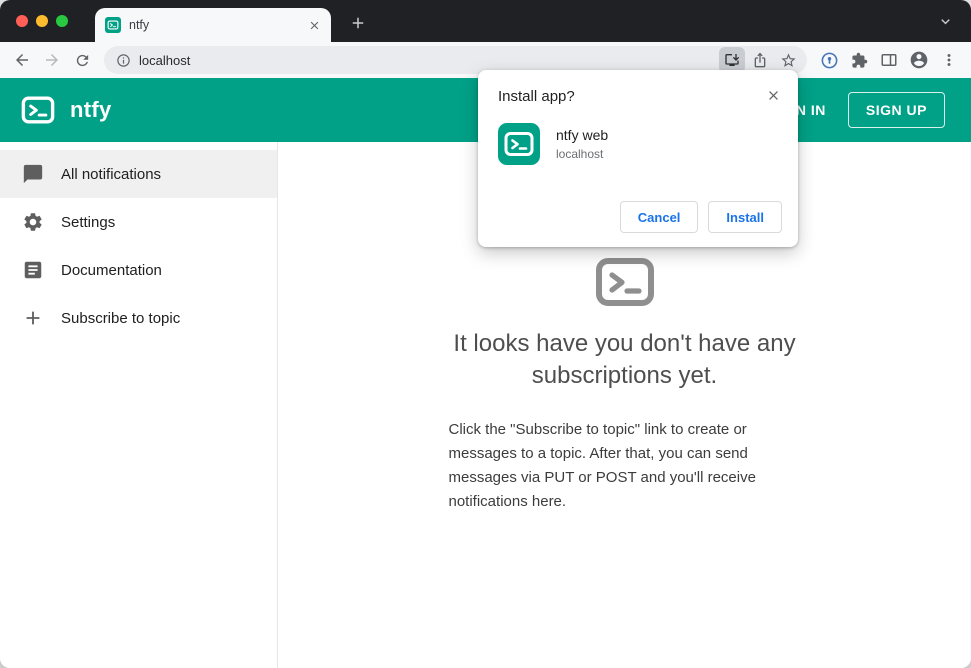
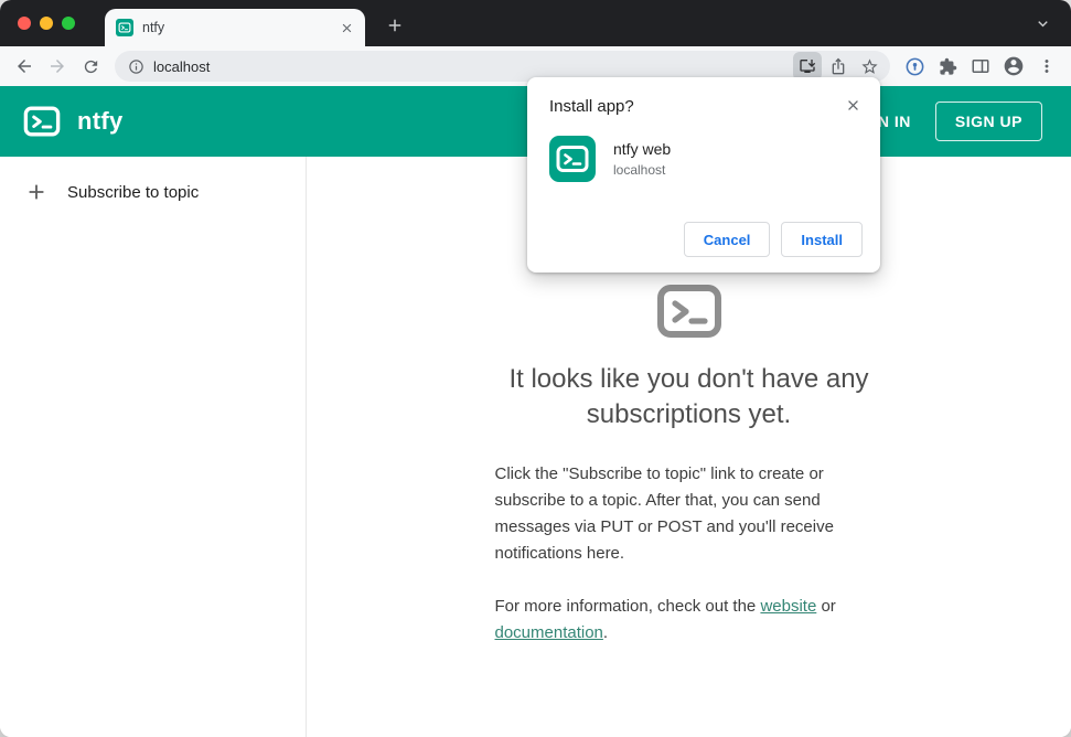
  ntfy
  localhost
  ntfy
  SIGN UP
- All notifications
- Settings
- Documentation
  Subscribe to topic
- It looks have you don't have any subscriptions yet.
+ It looks like you don't have any subscriptions yet.
- Click the "Subscribe to topic" link to create or messages to a topic. After that, you can send messages via PUT or POST and you'll receive notifications here.
+ Click the "Subscribe to topic" link to create or subscribe to a topic. After that, you can send messages via PUT or POST and you'll receive notifications here.
+ For more information, check out the website or documentation.
  Install app?
  ntfy web
  localhost
  Cancel
  Install
